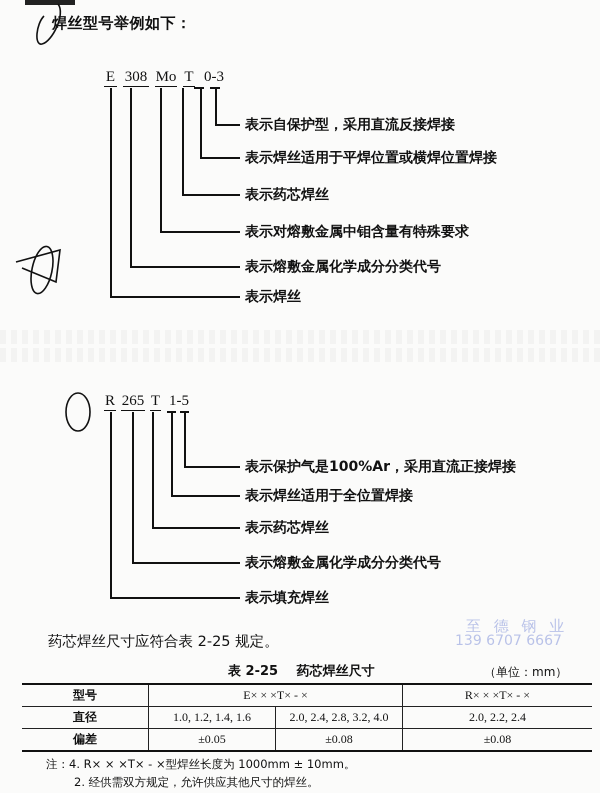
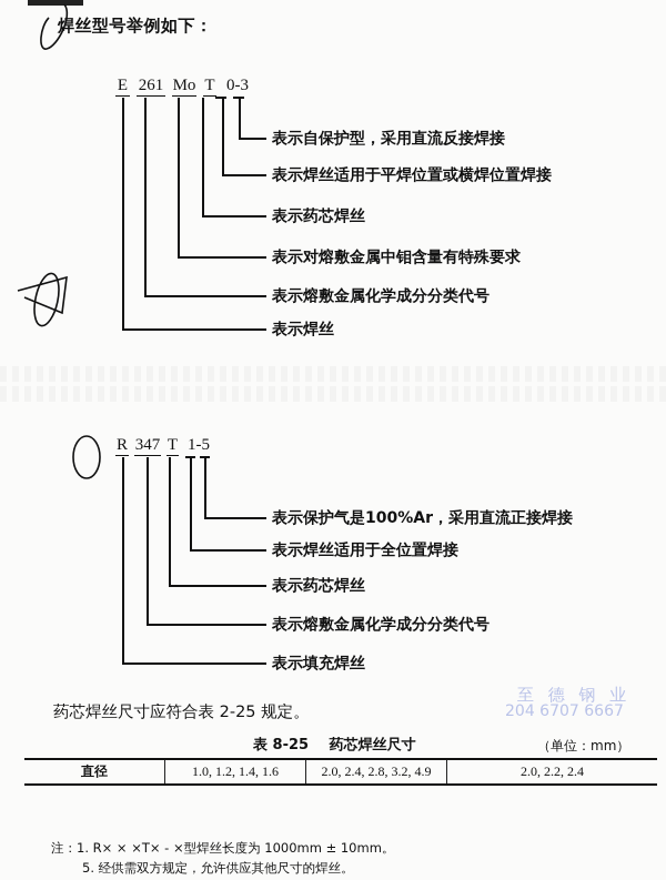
  焊丝型号举例如下：
- E 308 Mo T 0-3
+ E 261 Mo T 0-3
  表示自保护型，采用直流反接焊接
  表示焊丝适用于平焊位置或横焊位置焊接
  表示药芯焊丝
  表示对熔敷金属中钼含量有特殊要求
  表示熔敷金属化学成分分类代号
  表示焊丝
- R 265 T 1-5
+ R 347 T 1-5
  表示保护气是100%Ar，采用直流正接焊接
  表示焊丝适用于全位置焊接
  表示药芯焊丝
  表示熔敷金属化学成分分类代号
  表示填充焊丝
  药芯焊丝尺寸应符合表 2-25 规定。
  至 德 钢 业
- 139 6707 6667
+ 204 6707 6667
- 表 2-25 药芯焊丝尺寸
+ 表 8-25 药芯焊丝尺寸
  （单位：mm）
- 型号	E× × ×T× - ×	R× × ×T× - ×
- 直径	1.0, 1.2, 1.4, 1.6	2.0, 2.4, 2.8, 3.2, 4.0	2.0, 2.2, 2.4
+ 直径	1.0, 1.2, 1.4, 1.6	2.0, 2.4, 2.8, 3.2, 4.9	2.0, 2.2, 2.4
- 偏差	±0.05	±0.08	±0.08
- 注：4. R× × ×T× - ×型焊丝长度为 1000mm ± 10mm。
+ 注：1. R× × ×T× - ×型焊丝长度为 1000mm ± 10mm。
- 2. 经供需双方规定，允许供应其他尺寸的焊丝。
+ 5. 经供需双方规定，允许供应其他尺寸的焊丝。
